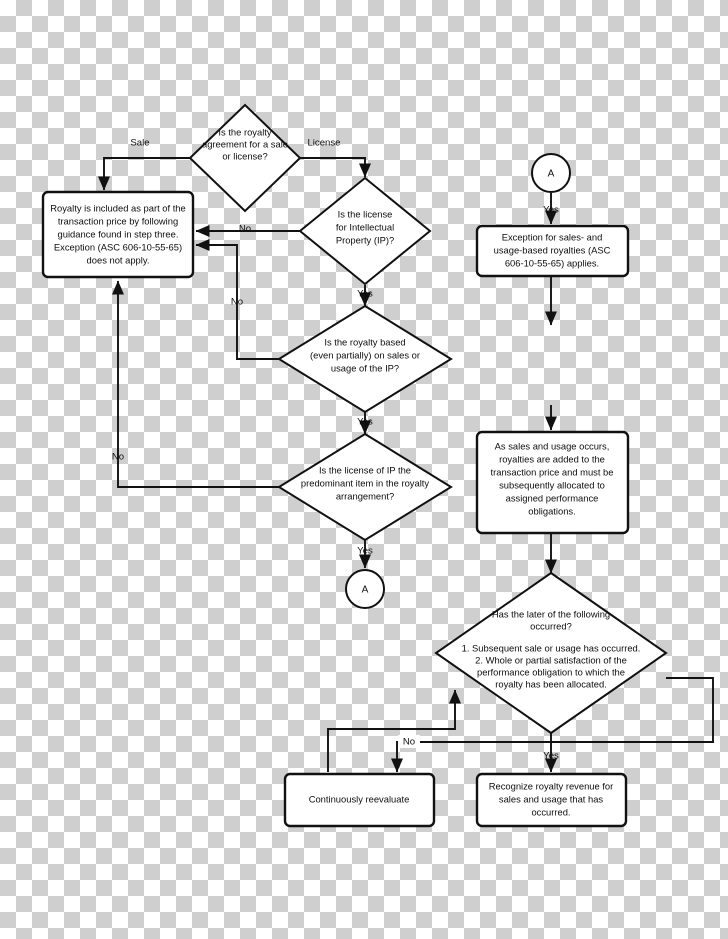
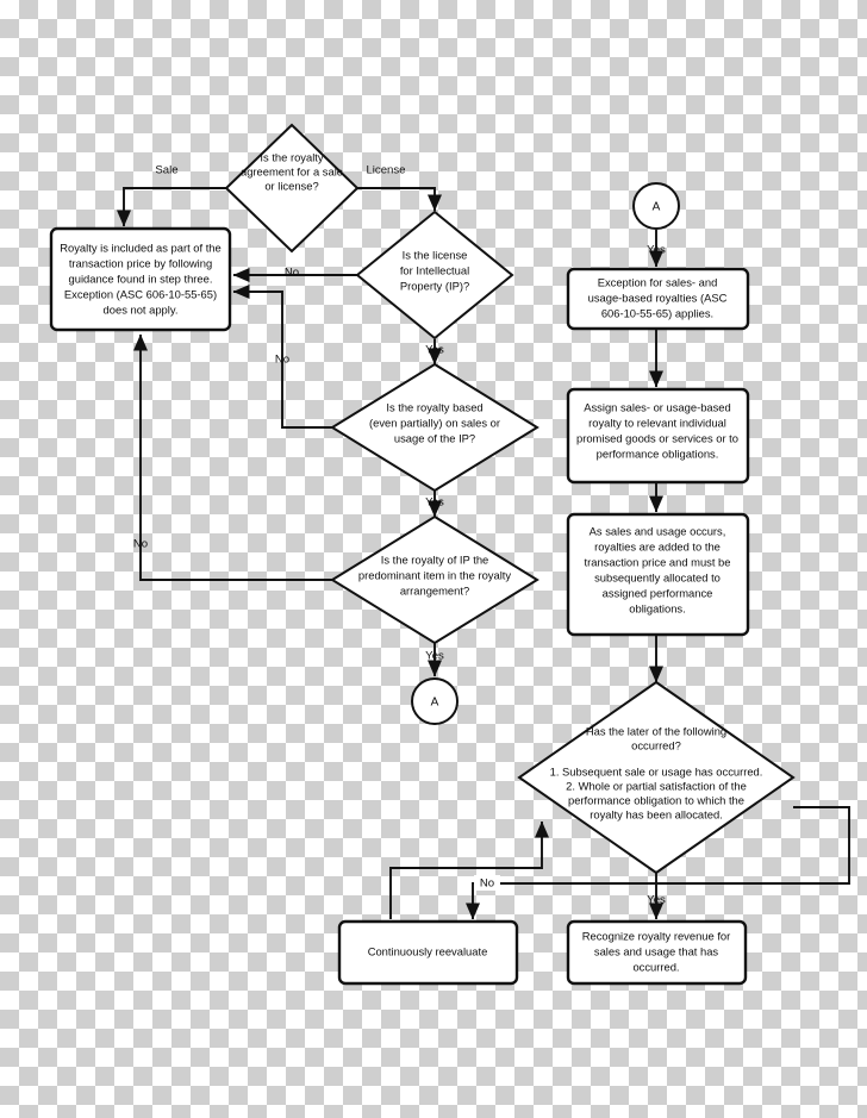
  Is the royalty
  agreement for a sale
  or license?
  Royalty is included as part of the
  transaction price by following
  guidance found in step three.
  Exception (ASC 606-10-55-65)
  does not apply.
  Is the license
  for Intellectual
  Property (IP)?
  Is the royalty based
  (even partially) on sales or
  usage of the IP?
- Is the license of IP the
+ Is the royalty of IP the
  predominant item in the royalty
  arrangement?
  A
  A
  Exception for sales- and
  usage-based royalties (ASC
  606-10-55-65) applies.
+ Assign sales- or usage-based
+ royalty to relevant individual
+ promised goods or services or to
+ performance obligations.
  As sales and usage occurs,
  royalties are added to the
  transaction price and must be
  subsequently allocated to
  assigned performance
  obligations.
  Has the later of the following
  occurred?
  1. Subsequent sale or usage has occurred.
  2. Whole or partial satisfaction of the
  performance obligation to which the
  royalty has been allocated.
  Continuously reevaluate
  Recognize royalty revenue for
  sales and usage that has
  occurred.
  Sale
  License
  No
  Yes
  No
  Yes
  No
  Yes
  Yes
  No
  Yes
